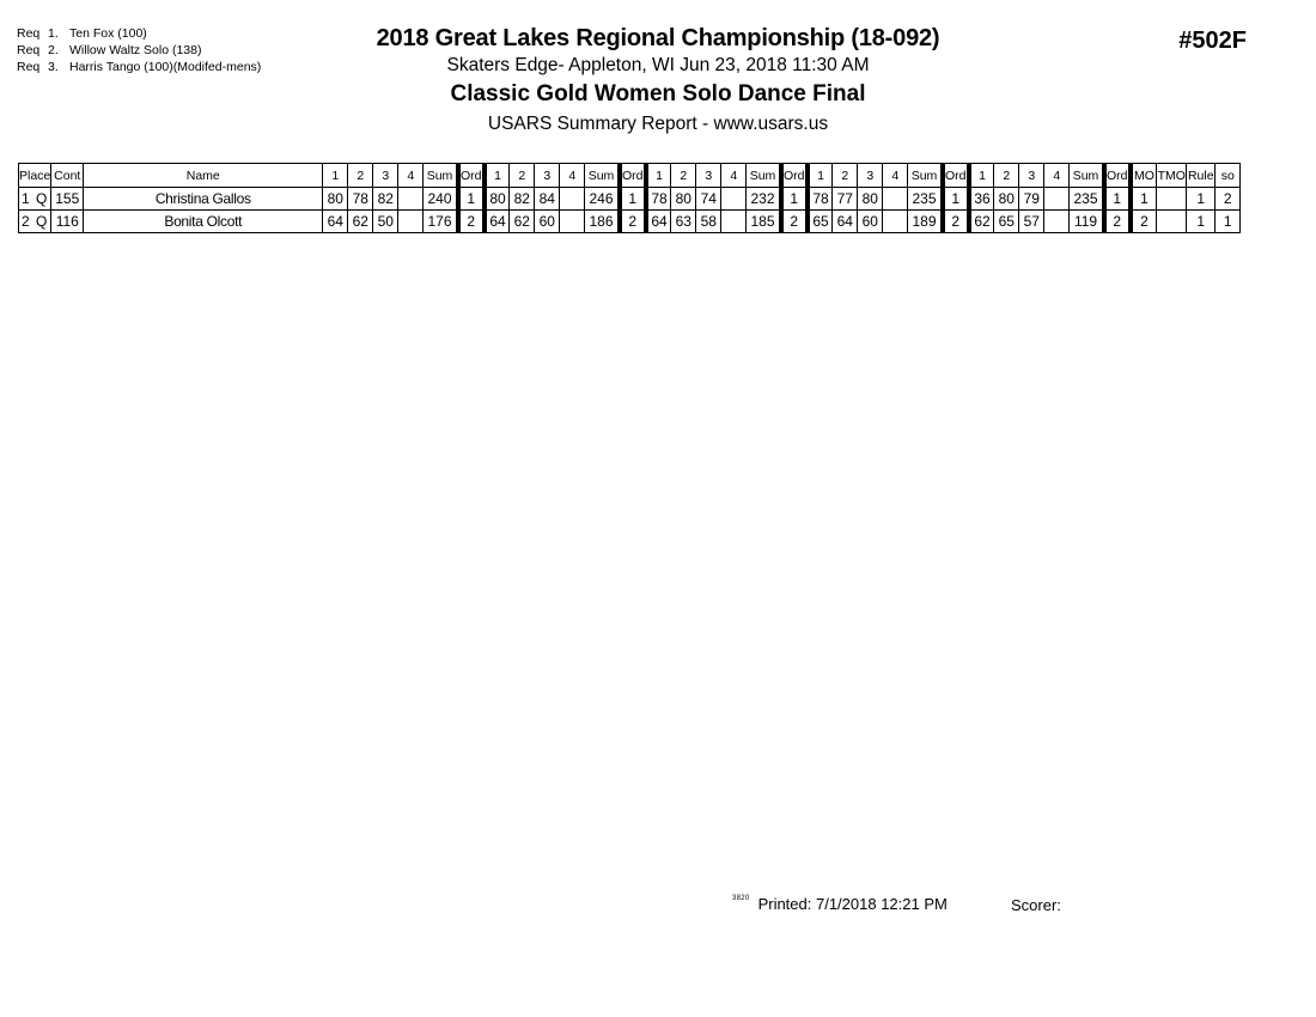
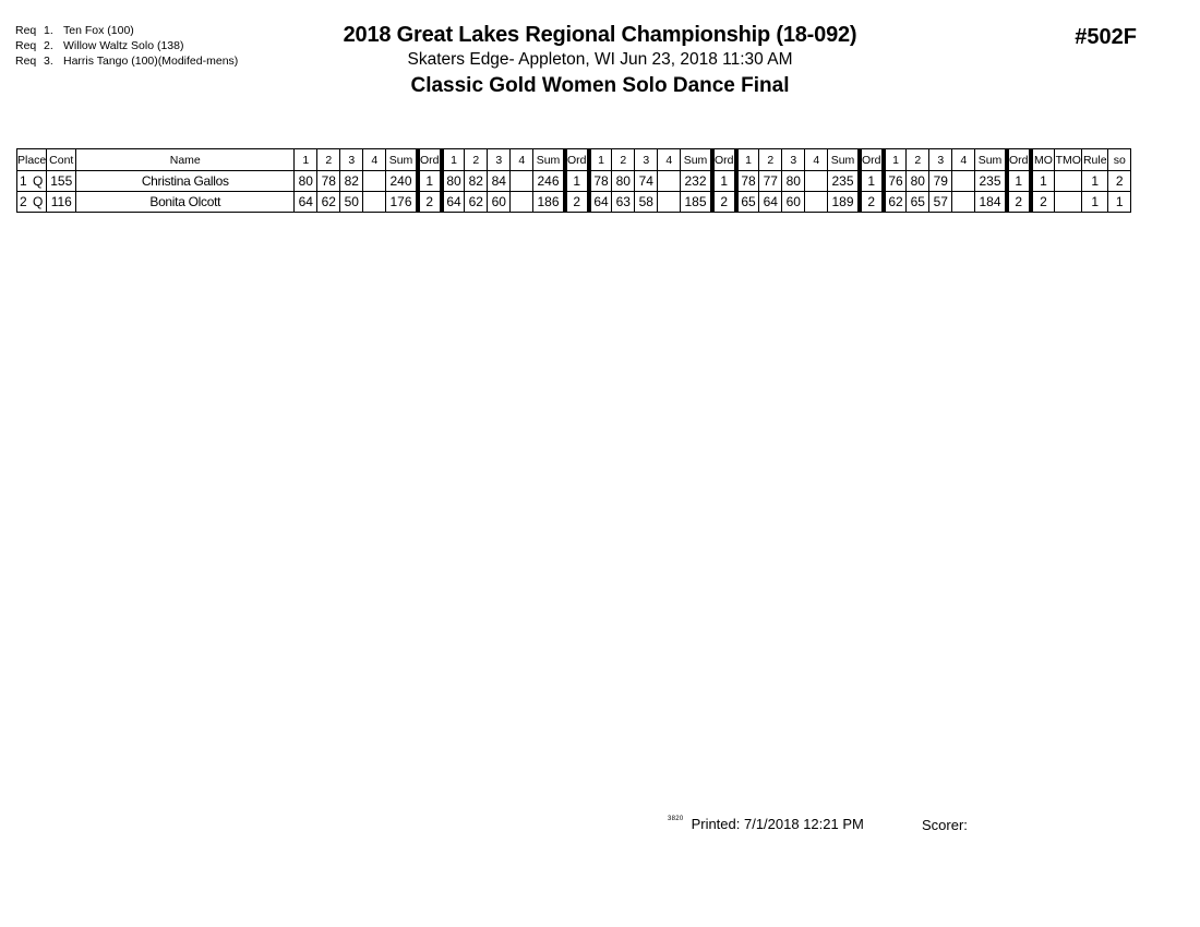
  Req 1. Ten Fox (100)
  Req 2. Willow Waltz Solo (138)
  Req 3. Harris Tango (100)(Modifed-mens)
  2018 Great Lakes Regional Championship (18-092)
  Skaters Edge- Appleton, WI Jun 23, 2018 11:30 AM
  Classic Gold Women Solo Dance Final
- USARS Summary Report - www.usars.us
  #502F
  Place	Cont	Name	1	2	3	4	Sum	Ord	1	2	3	4	Sum	Ord	1	2	3	4	Sum	Ord	1	2	3	4	Sum	Ord	1	2	3	4	Sum	Ord	MO	TMO	Rule	so
- 1 Q	155	Christina Gallos	80	78	82		240	1	80	82	84		246	1	78	80	74		232	1	78	77	80		235	1	36	80	79		235	1	1		1	2
+ 1 Q	155	Christina Gallos	80	78	82		240	1	80	82	84		246	1	78	80	74		232	1	78	77	80		235	1	76	80	79		235	1	1		1	2
- 2 Q	116	Bonita Olcott	64	62	50		176	2	64	62	60		186	2	64	63	58		185	2	65	64	60		189	2	62	65	57		119	2	2		1	1
+ 2 Q	116	Bonita Olcott	64	62	50		176	2	64	62	60		186	2	64	63	58		185	2	65	64	60		189	2	62	65	57		184	2	2		1	1
  Printed: 7/1/2018 12:21 PM
  Scorer:
